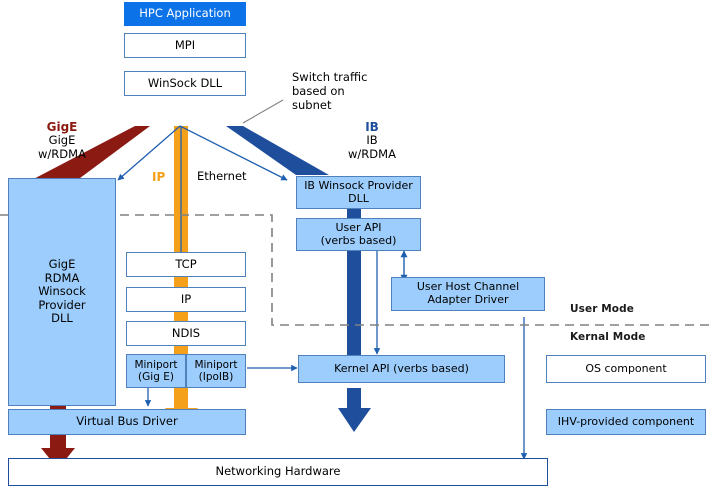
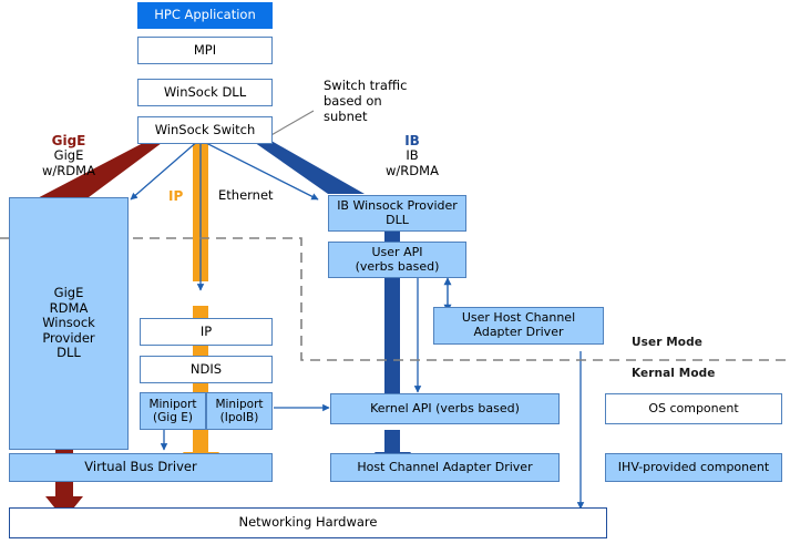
  HPC Application
  MPI
  WinSock DLL
+ WinSock Switch
  GigE
  RDMA
  Winsock
  Provider
  DLL
- TCP
  IP
  NDIS
  Miniport
  (Gig E)
  Miniport
  (IpoIB)
  Virtual Bus Driver
  IB Winsock Provider
  DLL
  User API
  (verbs based)
  User Host Channel
  Adapter Driver
  Kernel API (verbs based)
+ Host Channel Adapter Driver
  Networking Hardware
  OS component
  IHV-provided component
  Switch traffic
  based on
  subnet
  GigE
  GigE
  w/RDMA
  IB
  IB
  w/RDMA
  IP
  Ethernet
  User Mode
  Kernal Mode
